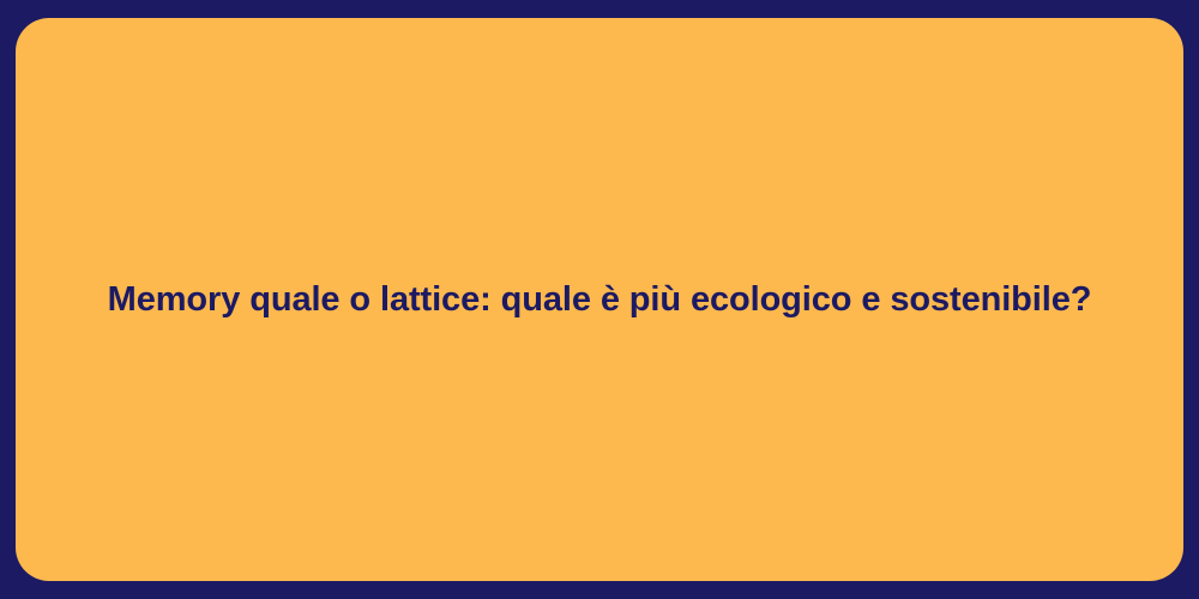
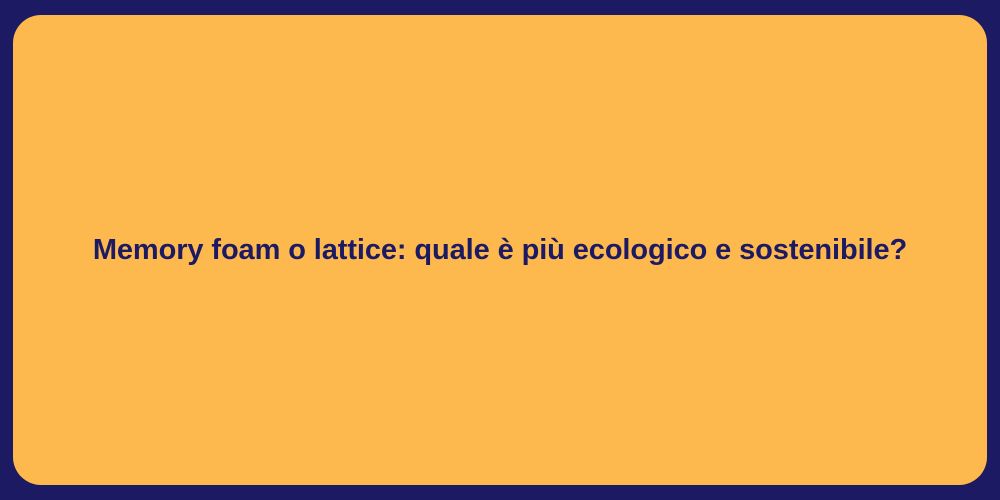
- Memory quale o lattice: quale è più ecologico e sostenibile?
+ Memory foam o lattice: quale è più ecologico e sostenibile?
